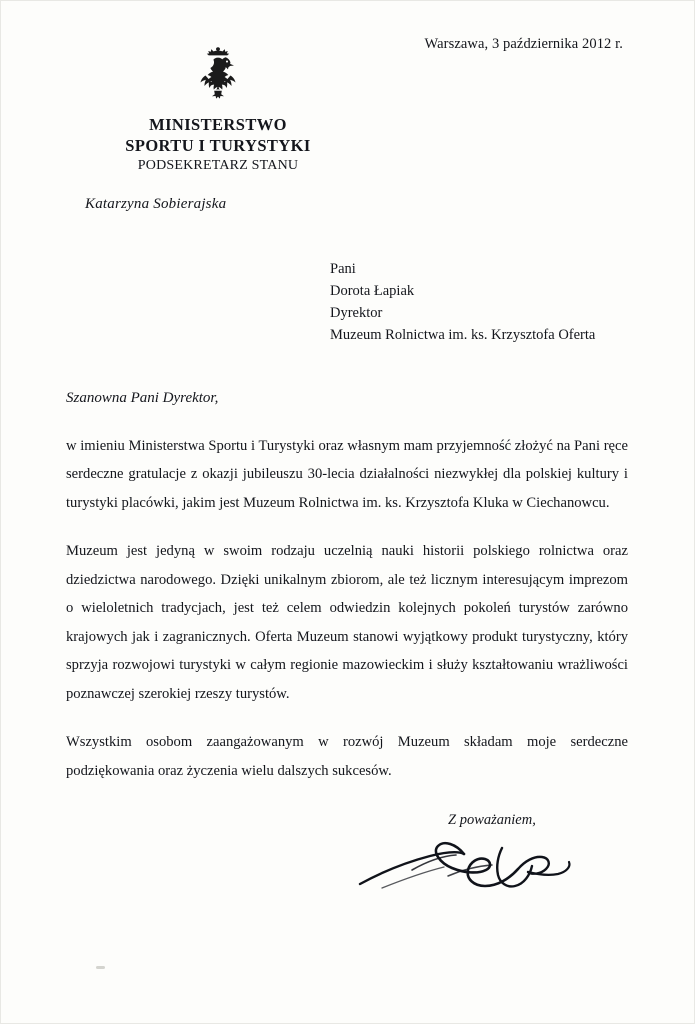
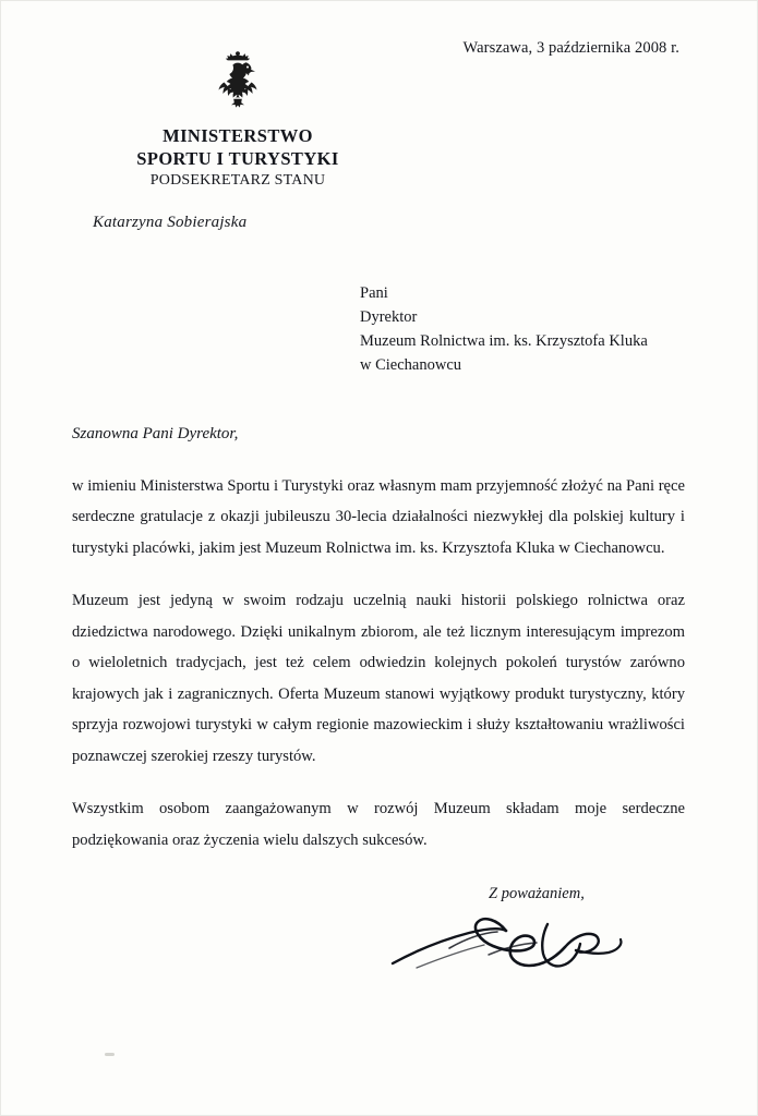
- Warszawa, 3 października 2012 r.
+ Warszawa, 3 października 2008 r.
  MINISTERSTWO
  SPORTU I TURYSTYKI
  PODSEKRETARZ STANU
  Katarzyna Sobierajska
  Pani
- Dorota Łapiak
  Dyrektor
- Muzeum Rolnictwa im. ks. Krzysztofa Oferta
+ Muzeum Rolnictwa im. ks. Krzysztofa Kluka
+ w Ciechanowcu
  Szanowna Pani Dyrektor,
  w imieniu Ministerstwa Sportu i Turystyki oraz własnym mam przyjemność złożyć na Pani ręce serdeczne gratulacje z okazji jubileuszu 30-lecia działalności niezwykłej dla polskiej kultury i turystyki placówki, jakim jest Muzeum Rolnictwa im. ks. Krzysztofa Kluka w Ciechanowcu.
  Muzeum jest jedyną w swoim rodzaju uczelnią nauki historii polskiego rolnictwa oraz dziedzictwa narodowego. Dzięki unikalnym zbiorom, ale też licznym interesującym imprezom o wieloletnich tradycjach, jest też celem odwiedzin kolejnych pokoleń turystów zarówno krajowych jak i zagranicznych. Oferta Muzeum stanowi wyjątkowy produkt turystyczny, który sprzyja rozwojowi turystyki w całym regionie mazowieckim i służy kształtowaniu wrażliwości poznawczej szerokiej rzeszy turystów.
  Wszystkim osobom zaangażowanym w rozwój Muzeum składam moje serdeczne podziękowania oraz życzenia wielu dalszych sukcesów.
  Z poważaniem,
